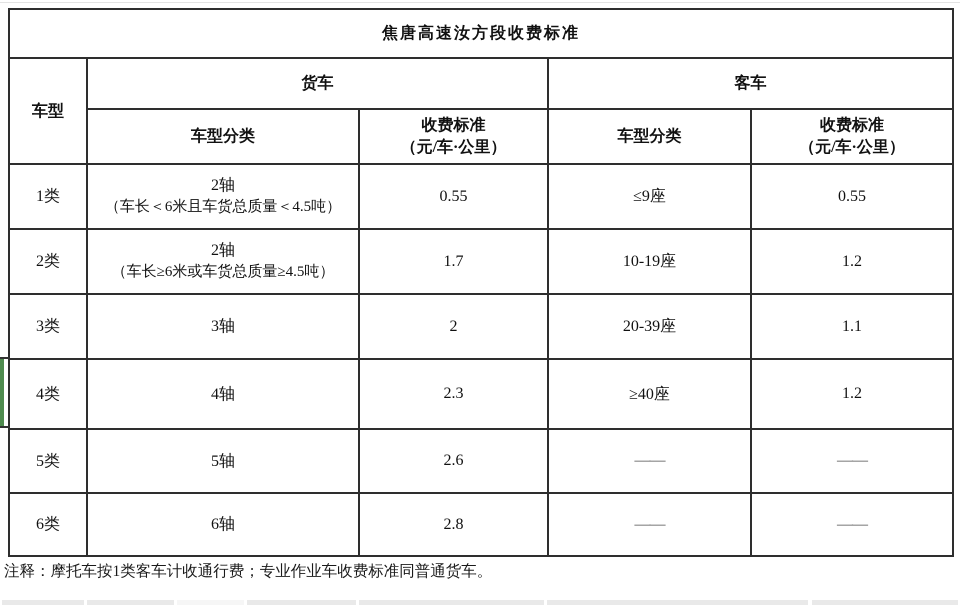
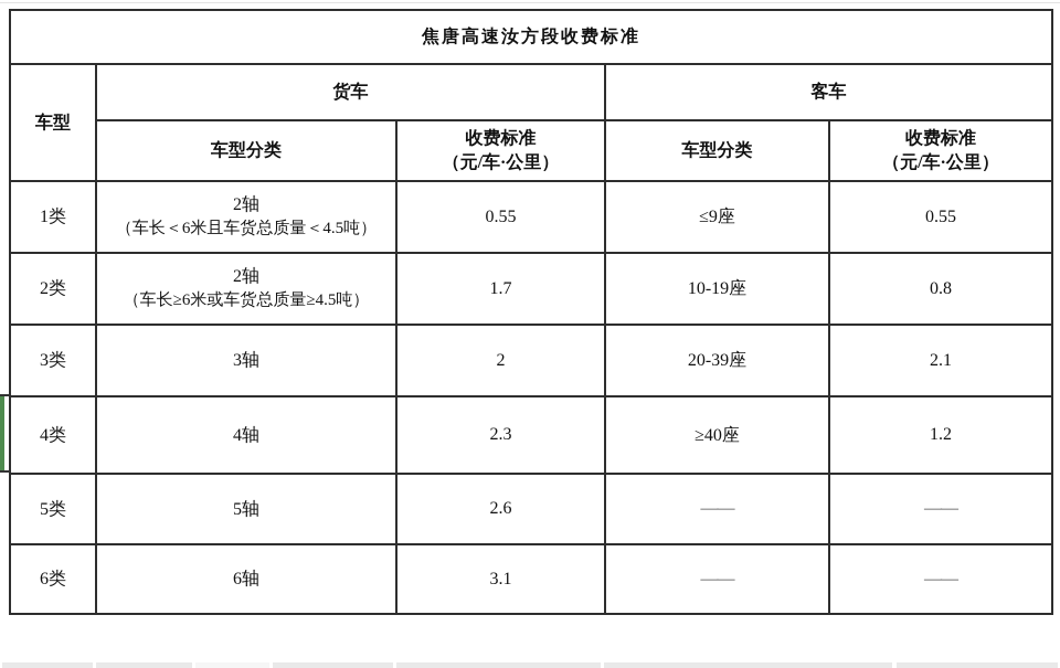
  焦唐高速汝方段收费标准
  车型	货车	客车
  车型分类	收费标准 （元/车·公里）	车型分类	收费标准 （元/车·公里）
  1类	2轴 （车长＜6米且车货总质量＜4.5吨）	0.55	≤9座	0.55
- 2类	2轴 （车长≥6米或车货总质量≥4.5吨）	1.7	10-19座	1.2
+ 2类	2轴 （车长≥6米或车货总质量≥4.5吨）	1.7	10-19座	0.8
- 3类	3轴	2	20-39座	1.1
+ 3类	3轴	2	20-39座	2.1
  4类	4轴	2.3	≥40座	1.2
  5类	5轴	2.6	——	——
- 6类	6轴	2.8	——	——
+ 6类	6轴	3.1	——	——
- 注释：摩托车按1类客车计收通行费；专业作业车收费标准同普通货车。
